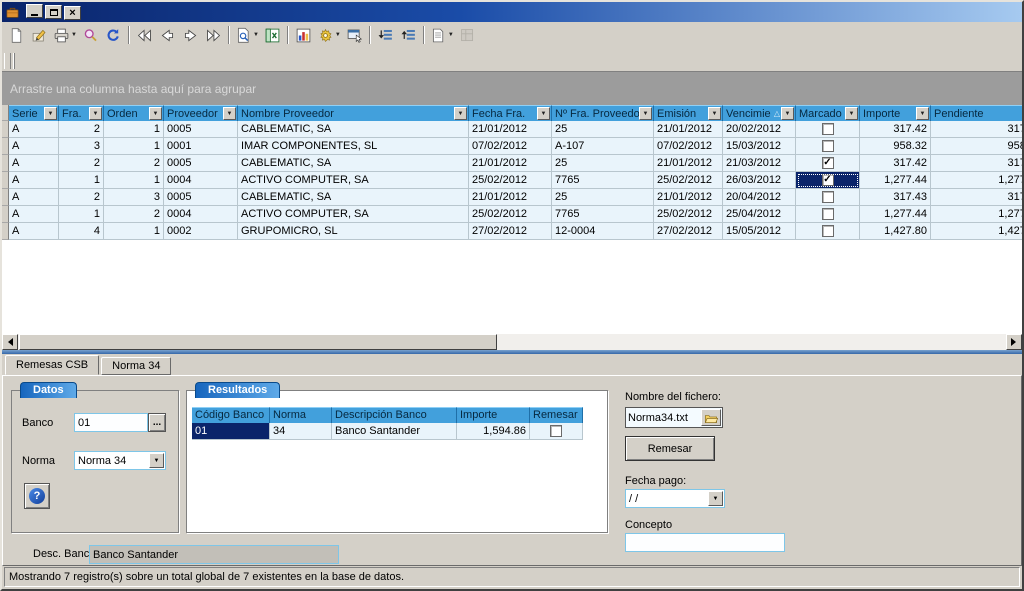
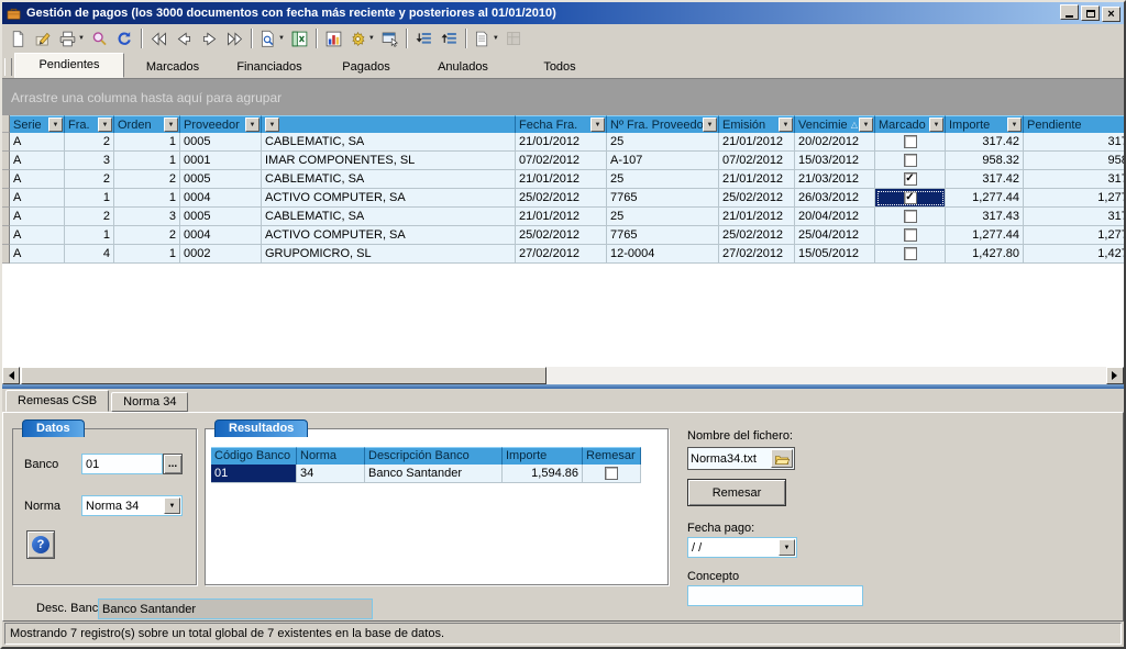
+ Gestión de pagos (los 3000 documentos con fecha más reciente y posteriores al 01/01/2010)
  ×
+ Pendientes
+ Marcados
+ Financiados
+ Pagados
+ Anulados
+ Todos
  Arrastre una columna hasta aquí para agrupar
  Serie
  Fra.
  Orden
  Proveedor
- Nombre Proveedor
  Fecha Fra.
  Nº Fra. Proveedo
  Emisión
  Vencimie
  △
  Marcado
  Importe
  Pendiente
  A
  2
  1
  0005
  CABLEMATIC, SA
  21/01/2012
  25
  21/01/2012
  20/02/2012
  317.42
  A
  3
  1
  0001
  IMAR COMPONENTES, SL
  07/02/2012
  A-107
  07/02/2012
  15/03/2012
  958.32
  A
  2
  2
  0005
  CABLEMATIC, SA
  21/01/2012
  25
  21/01/2012
  21/03/2012
  317.42
  A
  1
  1
  0004
  ACTIVO COMPUTER, SA
  25/02/2012
  7765
  25/02/2012
  26/03/2012
  1,277.44
  A
  2
  3
  0005
  CABLEMATIC, SA
  21/01/2012
  25
  21/01/2012
  20/04/2012
  317.43
  A
  1
  2
  0004
  ACTIVO COMPUTER, SA
  25/02/2012
  7765
  25/02/2012
  25/04/2012
  1,277.44
  A
  4
  1
  0002
  GRUPOMICRO, SL
  27/02/2012
  12-0004
  27/02/2012
  15/05/2012
  1,427.80
  Remesas CSB
  Norma 34
  Datos
  Banco
  01
  ...
  Norma
  Norma 34
  ?
  Resultados
  Código Banco
  Norma
  Descripción Banco
  Importe
  Remesar
  01
  34
  Banco Santander
  1,594.86
  Nombre del fichero:
  Norma34.txt
  Remesar
  Fecha pago:
  / /
  Concepto
  Desc. Banc
  Banco Santander
  Mostrando 7 registro(s) sobre un total global de 7 existentes en la base de datos.
